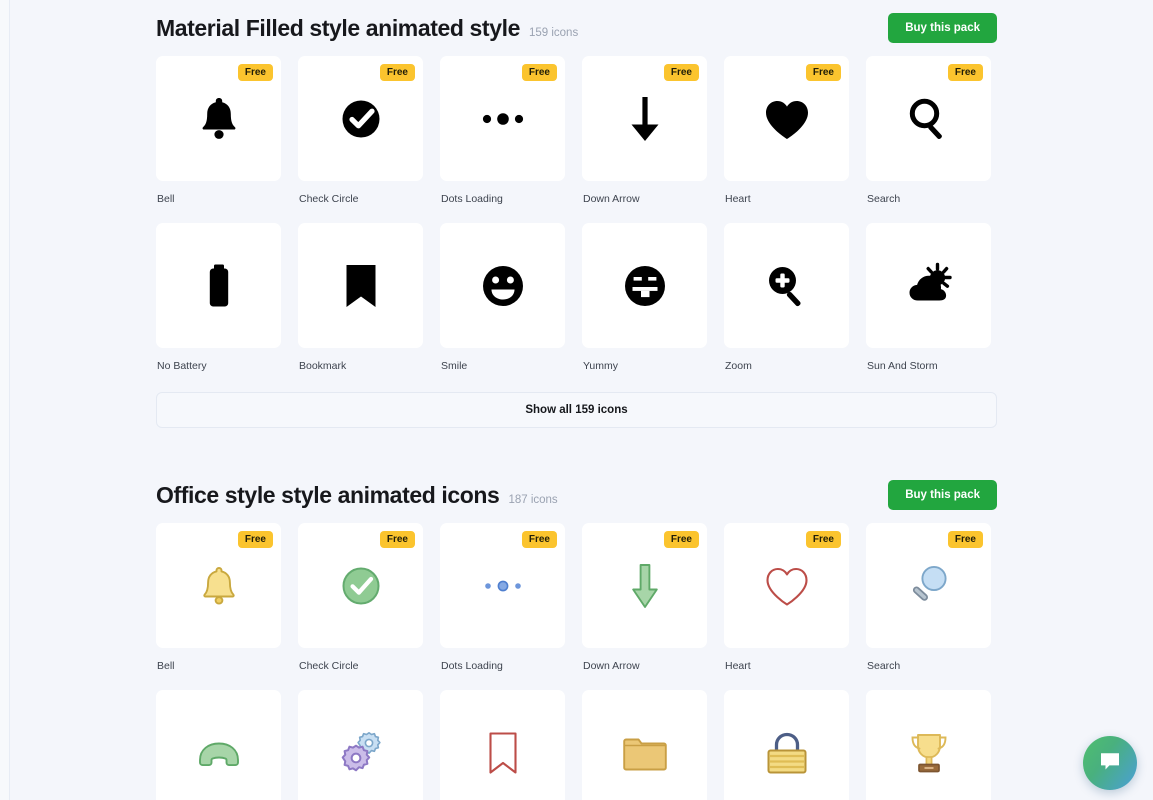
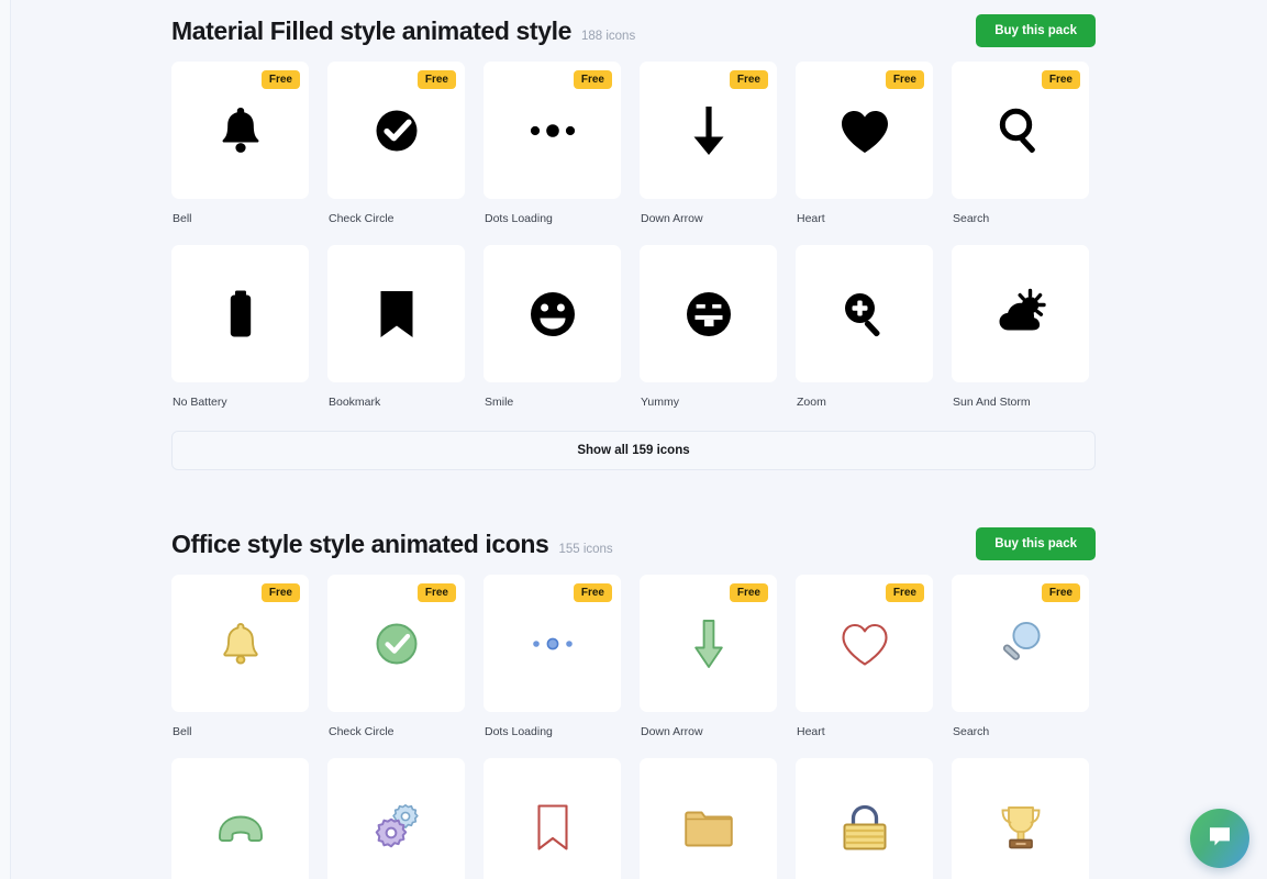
  Material Filled style animated style
- 159 icons
+ 188 icons
  Buy this pack
  Free
  Bell
  Free
  Check Circle
  Free
  Dots Loading
  Free
  Down Arrow
  Free
  Heart
  Free
  Search
  No Battery
  Bookmark
  Smile
  Yummy
  Zoom
  Sun And Storm
  Show all 159 icons
  Office style style animated icons
- 187 icons
+ 155 icons
  Buy this pack
  Free
  Bell
  Free
  Check Circle
  Free
  Dots Loading
  Free
  Down Arrow
  Free
  Heart
  Free
  Search
